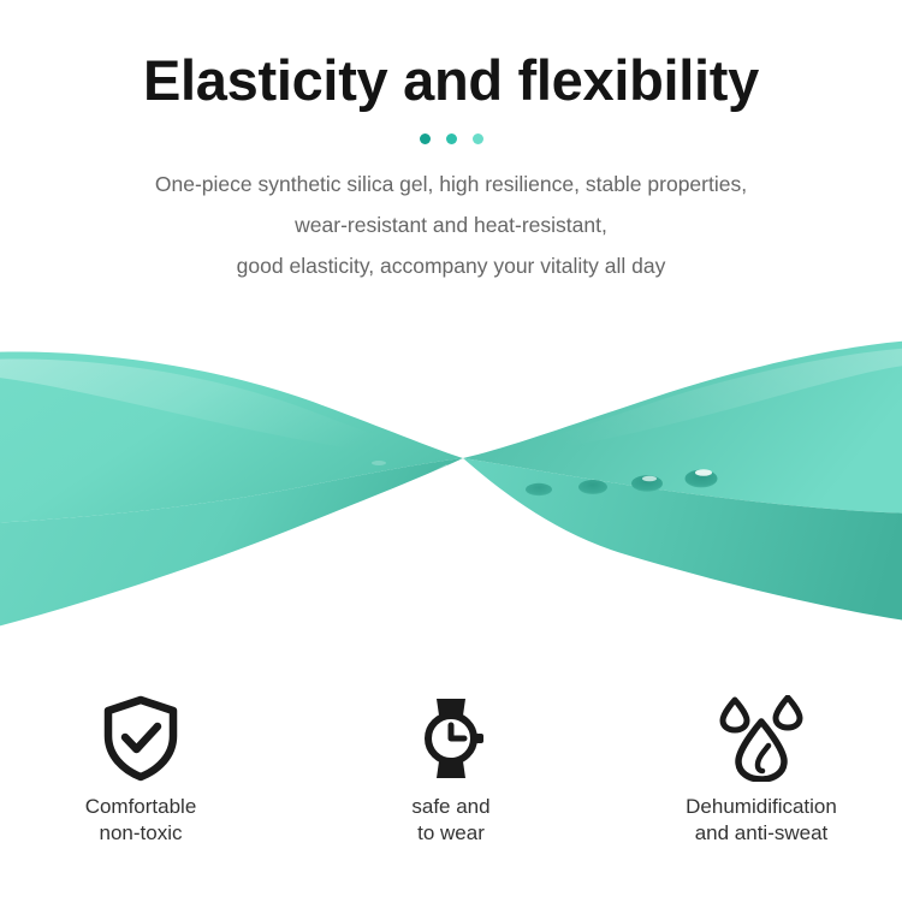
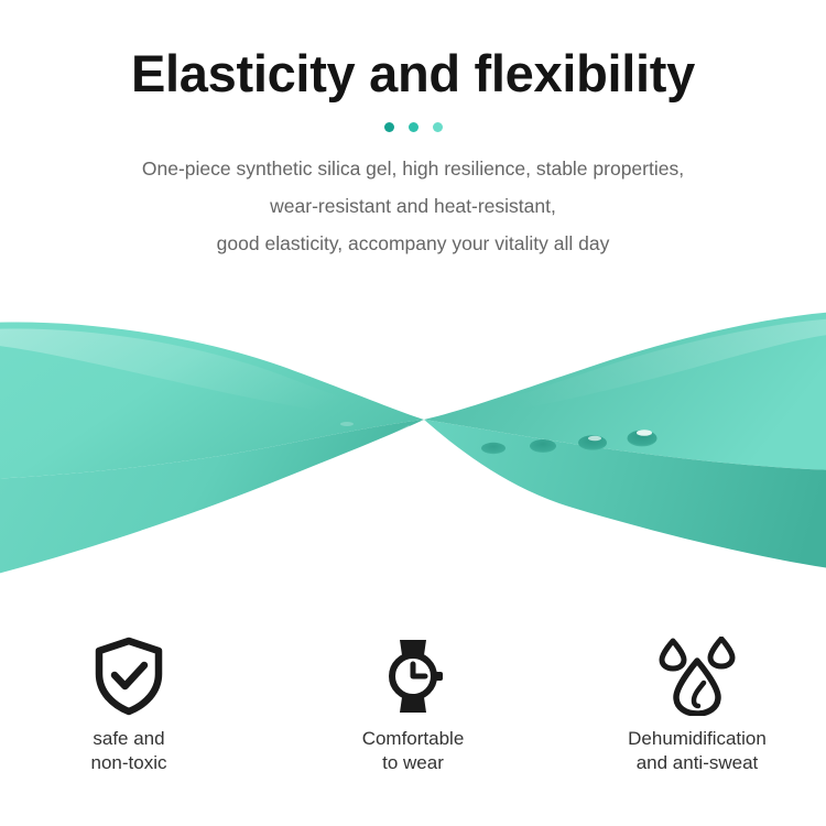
  Elasticity and flexibility
  One-piece synthetic silica gel, high resilience, stable properties,
  wear-resistant and heat-resistant,
  good elasticity, accompany your vitality all day
- Comfortable
+ safe and
  non-toxic
- safe and
+ Comfortable
  to wear
  Dehumidification
  and anti-sweat
